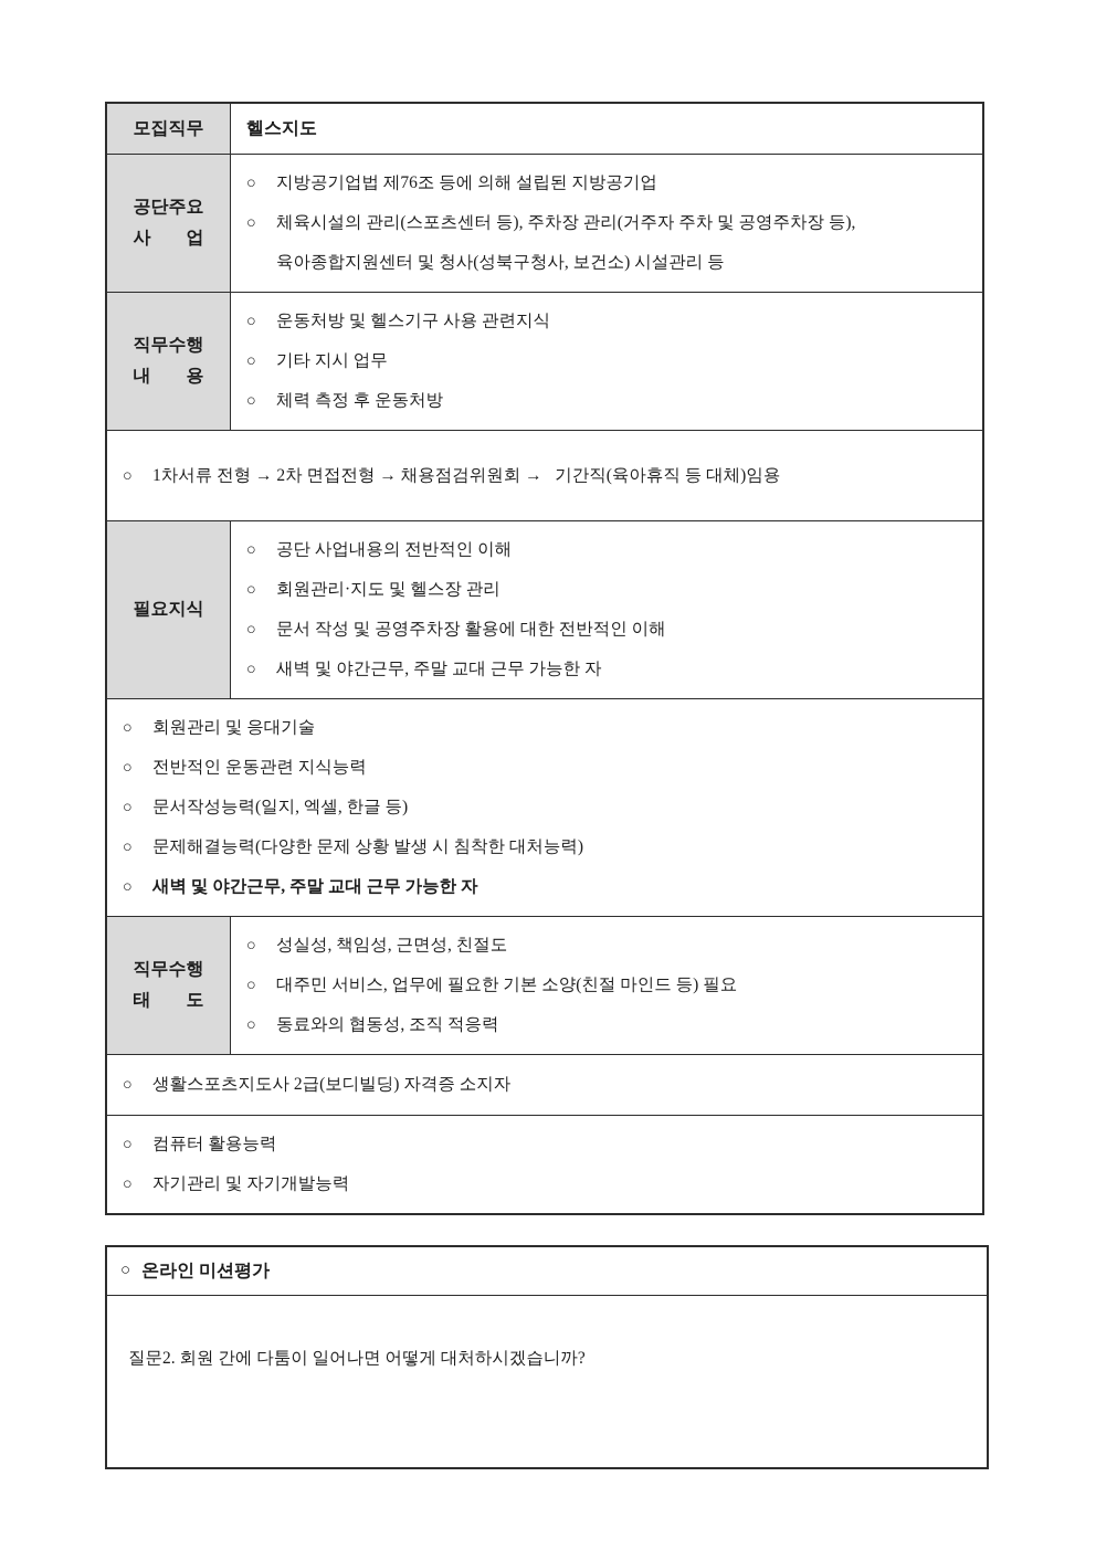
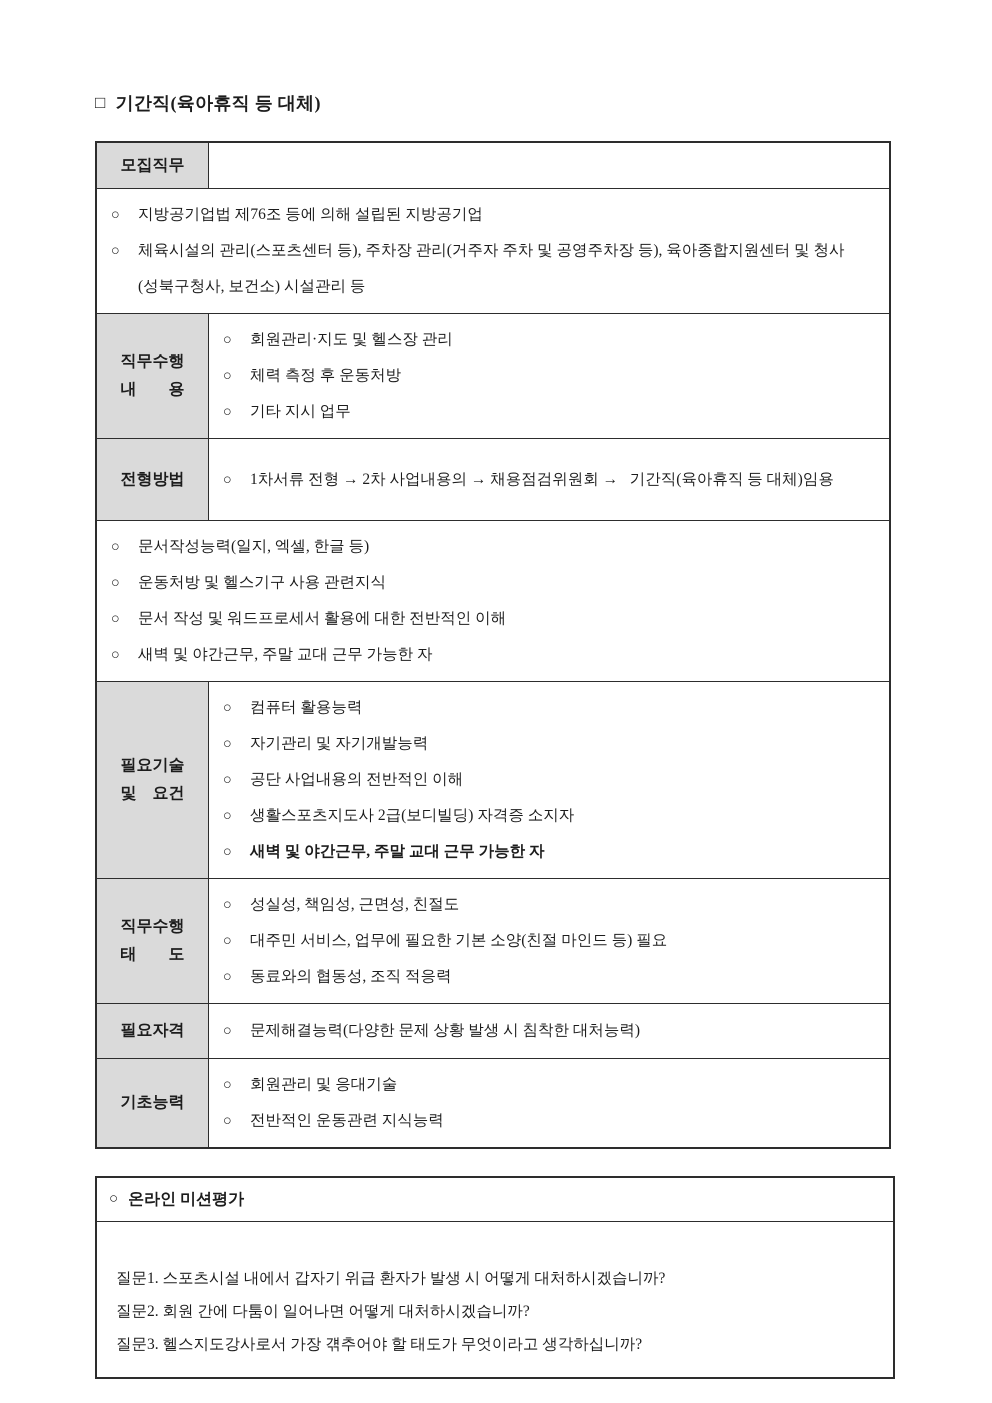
+ □
+ 기간직(육아휴직 등 대체)
  모집직무
- 헬스지도
- 공단주요
- 사 업
  ○
  지방공기업법 제76조 등에 의해 설립된 지방공기업
  ○
  체육시설의 관리(스포츠센터 등), 주차장 관리(거주자 주차 및 공영주차장 등), 육아종합지원센터 및 청사(성북구청사, 보건소) 시설관리 등
  직무수행
  내 용
  ○
- 운동처방 및 헬스기구 사용 관련지식
+ 회원관리·지도 및 헬스장 관리
  ○
- 기타 지시 업무
+ 체력 측정 후 운동처방
  ○
- 체력 측정 후 운동처방
+ 기타 지시 업무
+ 전형방법
  ○
- 1차서류 전형 → 2차 면접전형 → 채용점검위원회 → 기간직(육아휴직 등 대체)임용
+ 1차서류 전형 → 2차 사업내용의 → 채용점검위원회 → 기간직(육아휴직 등 대체)임용
- 필요지식
  ○
- 공단 사업내용의 전반적인 이해
+ 문서작성능력(일지, 엑셀, 한글 등)
  ○
- 회원관리·지도 및 헬스장 관리
+ 운동처방 및 헬스기구 사용 관련지식
  ○
- 문서 작성 및 공영주차장 활용에 대한 전반적인 이해
+ 문서 작성 및 워드프로세서 활용에 대한 전반적인 이해
  ○
  새벽 및 야간근무, 주말 교대 근무 가능한 자
+ 필요기술
+ 및 요건
  ○
- 회원관리 및 응대기술
+ 컴퓨터 활용능력
  ○
- 전반적인 운동관련 지식능력
+ 자기관리 및 자기개발능력
  ○
- 문서작성능력(일지, 엑셀, 한글 등)
+ 공단 사업내용의 전반적인 이해
  ○
- 문제해결능력(다양한 문제 상황 발생 시 침착한 대처능력)
+ 생활스포츠지도사 2급(보디빌딩) 자격증 소지자
  ○
  새벽 및 야간근무, 주말 교대 근무 가능한 자
  직무수행
  태 도
  ○
  성실성, 책임성, 근면성, 친절도
  ○
  대주민 서비스, 업무에 필요한 기본 소양(친절 마인드 등) 필요
  ○
  동료와의 협동성, 조직 적응력
+ 필요자격
  ○
- 생활스포츠지도사 2급(보디빌딩) 자격증 소지자
+ 문제해결능력(다양한 문제 상황 발생 시 침착한 대처능력)
+ 기초능력
  ○
- 컴퓨터 활용능력
+ 회원관리 및 응대기술
  ○
- 자기관리 및 자기개발능력
+ 전반적인 운동관련 지식능력
  ○
  온라인 미션평가
+ 질문1. 스포츠시설 내에서 갑자기 위급 환자가 발생 시 어떻게 대처하시겠습니까?
  질문2. 회원 간에 다툼이 일어나면 어떻게 대처하시겠습니까?
+ 질문3. 헬스지도강사로서 가장 걖추어야 할 태도가 무엇이라고 생각하십니까?
